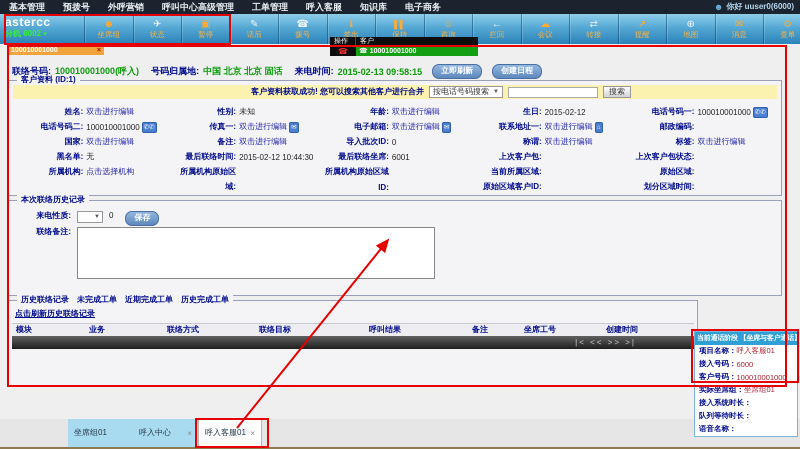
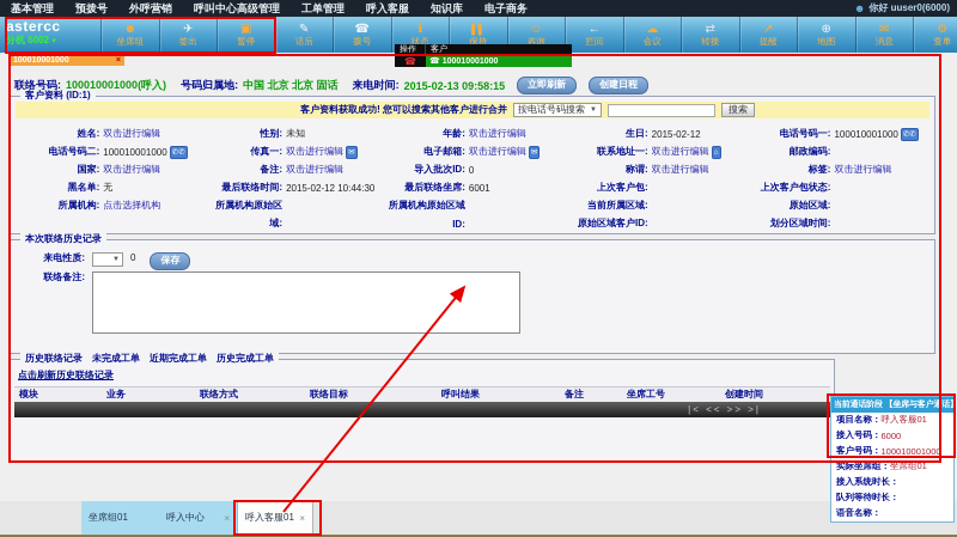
  基本管理
  预拨号
  外呼营销
  呼叫中心高级管理
  工单管理
  呼入客服
  知识库
  电子商务
  ☻
  你好 uuser0(6000)
  astercc
  分机 6002
  ☻
  坐席组
  ✈
- 状态
+ 签出
  ▣
  暂停
  ✎
  话后
  ☎
  拨号
  ℹ
- 签出
+ 状态
  ▌▌
  保持
  ☺
  咨询
  ←
  拦回
  ☁
  会议
  ⇄
  转接
  ↗
  提醒
  ⊕
  地图
  ✉
  消息
  ⚙
  查单
  ☎
  联络号码:
  100010001000(呼入)
  号码归属地:
  中国 北京 北京 固话
  来电时间:
  2015-02-13 09:58:15
  立即刷新
  创建日程
  客户资料 (ID:1)
  客户资料获取成功! 您可以搜索其他客户进行合并
  按电话号码搜索
  搜索
  姓名:
  双击进行编辑
  性别:
  未知
  年龄:
  双击进行编辑
  生日:
  2015-02-12
  电话号码一:
  100010001000
  电话号码二:
  100010001000
  传真一:
  双击进行编辑
  电子邮箱:
  双击进行编辑
  联系地址一:
  双击进行编辑
  邮政编码:
  国家:
  双击进行编辑
  备注:
  双击进行编辑
  导入批次ID:
  0
  称谓:
  双击进行编辑
  标签:
  双击进行编辑
  黑名单:
  无
  最后联络时间:
  2015-02-12 10:44:30
  最后联络坐席:
  6001
  上次客户包:
  上次客户包状态:
  所属机构:
  点击选择机构
  所属机构原始区
  所属机构原始区域
  当前所属区域:
  原始区域:
  域:
  ID:
  原始区域客户ID:
  划分区域时间:
  本次联络历史记录
  来电性质:
  0
  保存
  联络备注:
  历史联络记录
  未完成工单
  近期完成工单
  历史完成工单
  点击刷新历史联络记录
  模块
  业务
  联络方式
  联络目标
  呼叫结果
  备注
  坐席工号
  创建时间
  |< << >> >|
  项目名称：
  呼入客服01
  接入号码：
  6000
  客户号码：
  100010001000
  实际坐席组：
  坐席组01
  接入系统时长：
  队列等待时长：
  语音名称：
  坐席组01
  呼入中心
  ×
  呼入客服01
  ×
